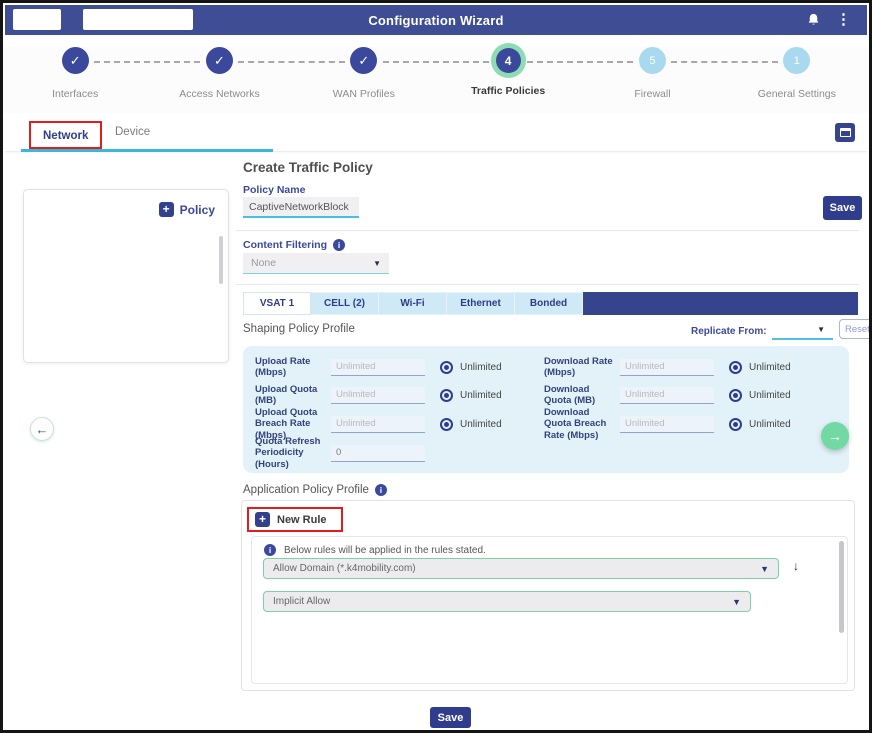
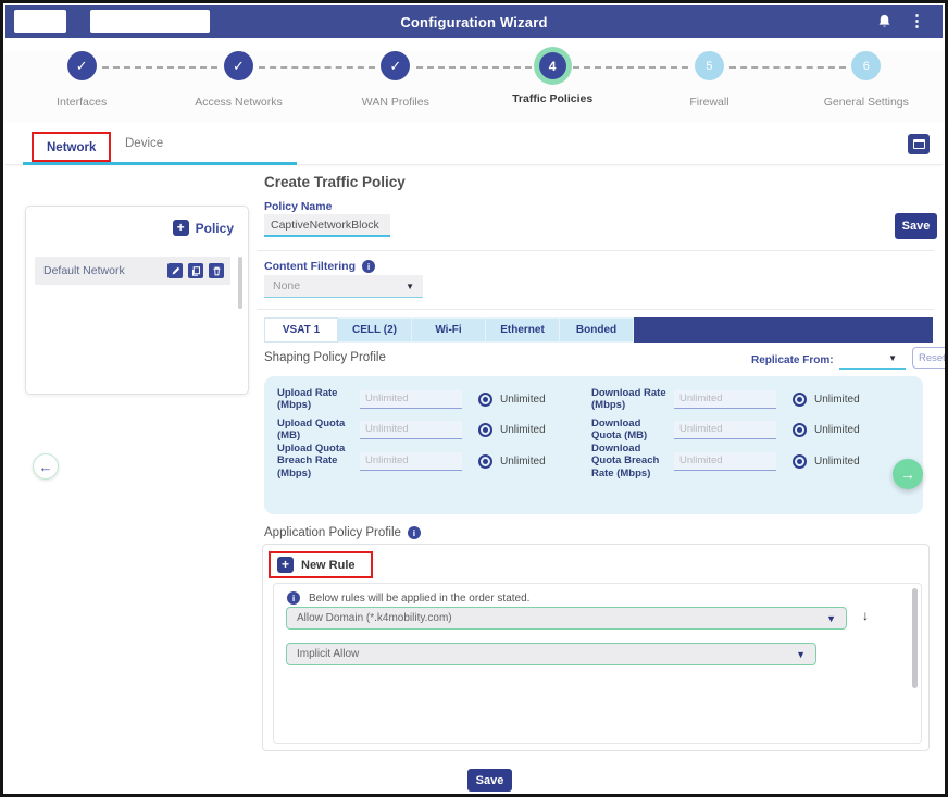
  Configuration Wizard
  ⋮
  ✓
  Interfaces
  ✓
  Access Networks
  ✓
  WAN Profiles
  4
  Traffic Policies
  5
  Firewall
- 1
+ 6
  General Settings
  Network
  Device
  +
  Policy
+ Default Network
  ←
  Create Traffic Policy
  Policy Name
  CaptiveNetworkBlock
  Save
  Content Filtering
  i
  None
  ▼
  VSAT 1
  CELL (2)
  Wi-Fi
  Ethernet
  Bonded
  Shaping Policy Profile
  Replicate From:
  ▼
  Reset
  Upload Rate (Mbps)
  Unlimited
  Unlimited
  Upload Quota (MB)
  Unlimited
  Unlimited
  Upload Quota Breach Rate (Mbps)
  Unlimited
  Unlimited
- Quota Refresh Periodicity (Hours)
- 0
  Download Rate (Mbps)
  Unlimited
  Unlimited
  Download Quota (MB)
  Unlimited
  Unlimited
  Download Quota Breach Rate (Mbps)
  Unlimited
  Unlimited
  →
  Application Policy Profile
  i
  +
  New Rule
  i
- Below rules will be applied in the rules stated.
+ Below rules will be applied in the order stated.
  Allow Domain (*.k4mobility.com)
  ▼
  ↓
  Implicit Allow
  ▼
  Save
